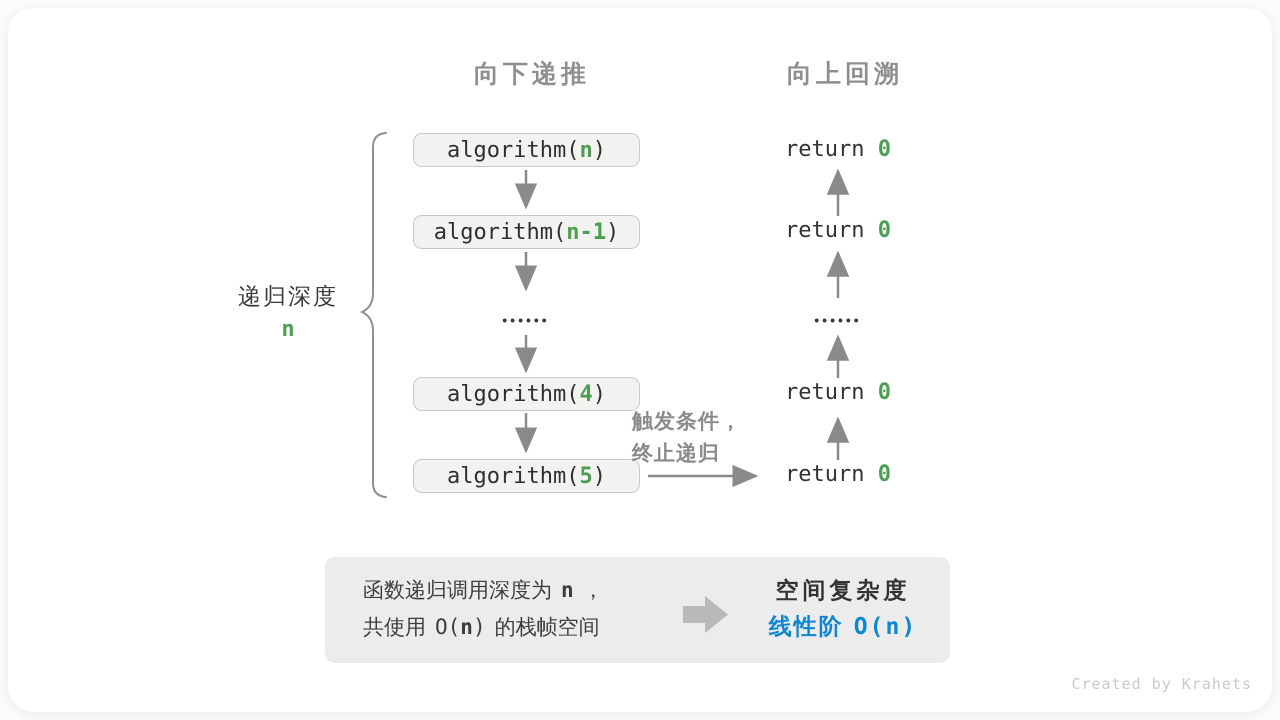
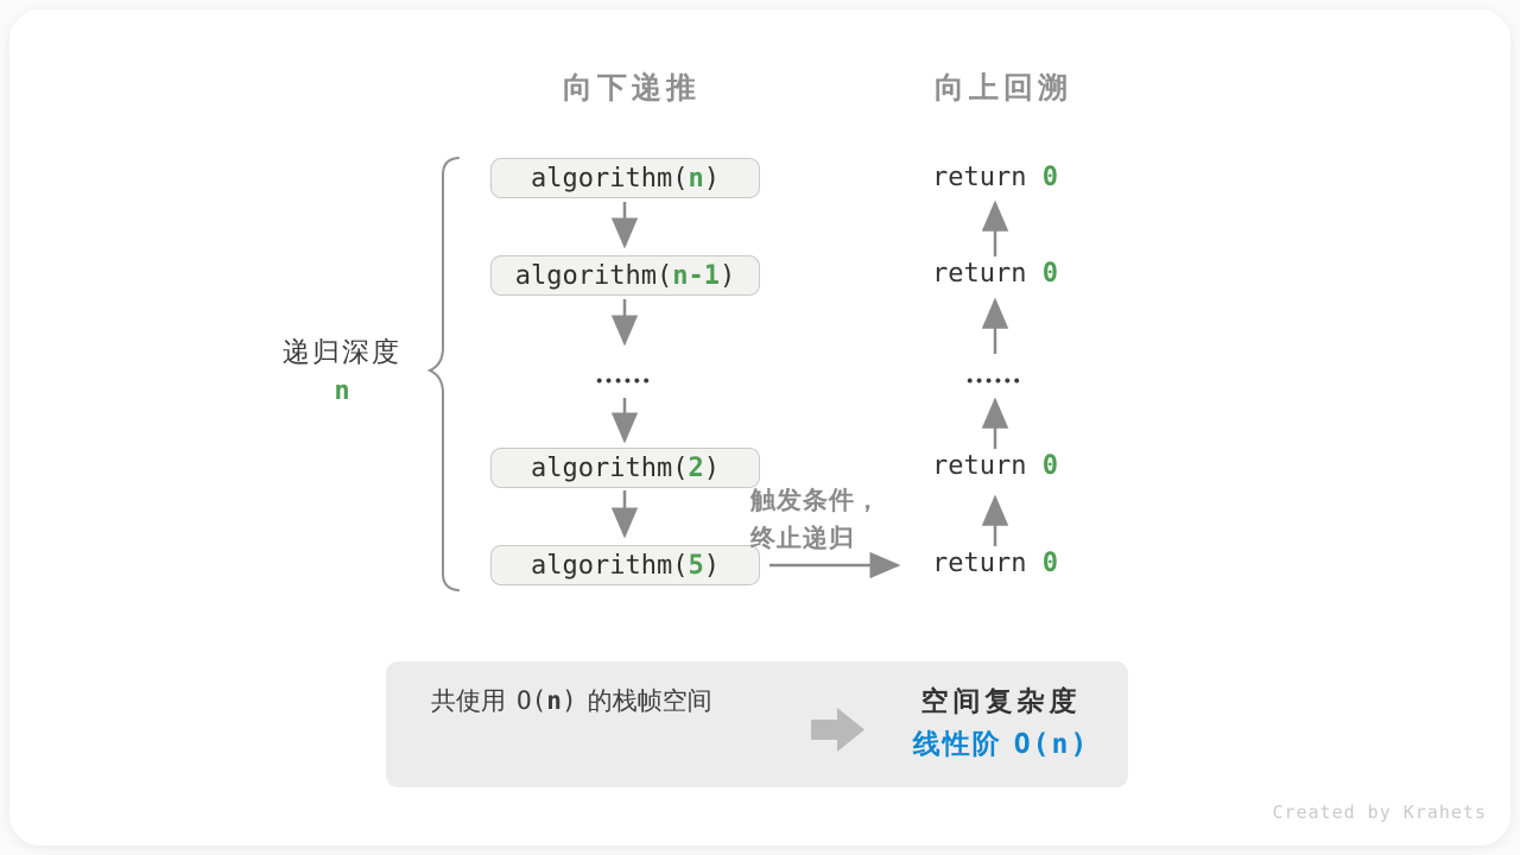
  向下递推
  向上回溯
  递归深度
  n
  algorithm(
  n
  )
  algorithm(
  n-1
  )
  ••••••
  algorithm(
- 4
+ 2
  )
  algorithm(
  5
  )
  return 0
  return 0
  ••••••
  return 0
  return 0
  触发条件，
  终止递归
- 函数递归调用深度为 n ，
  共使用 O(n) 的栈帧空间
  空间复杂度
  线性阶 O(n)
  Created by Krahets
